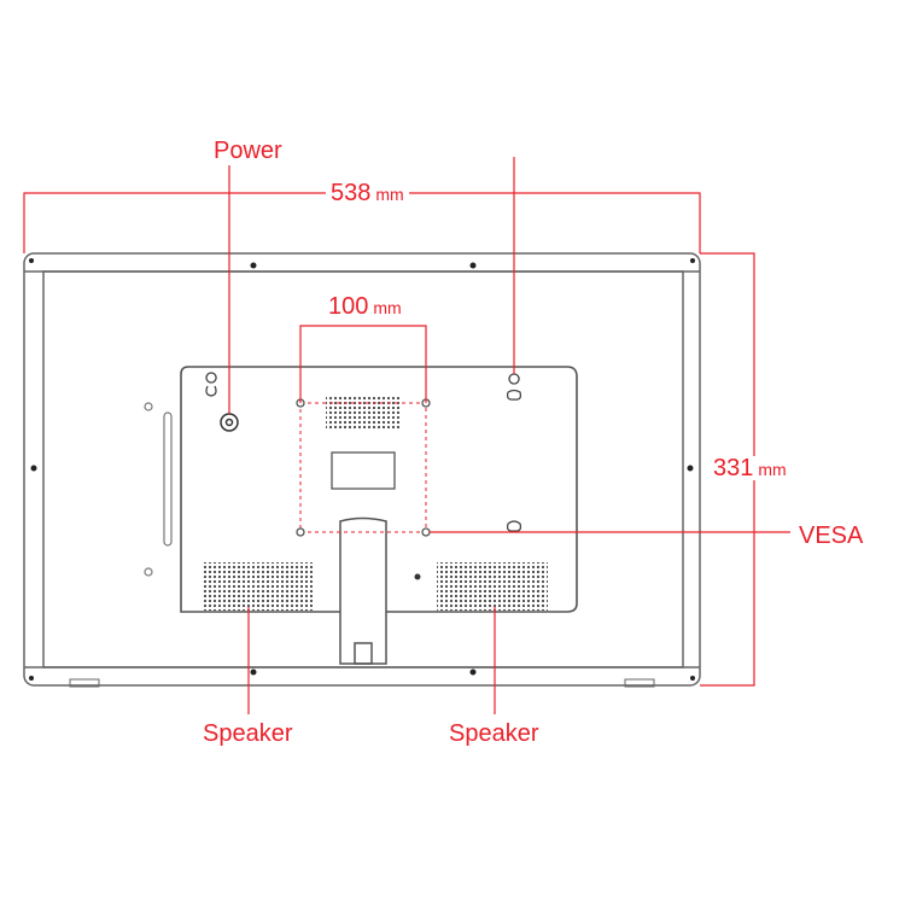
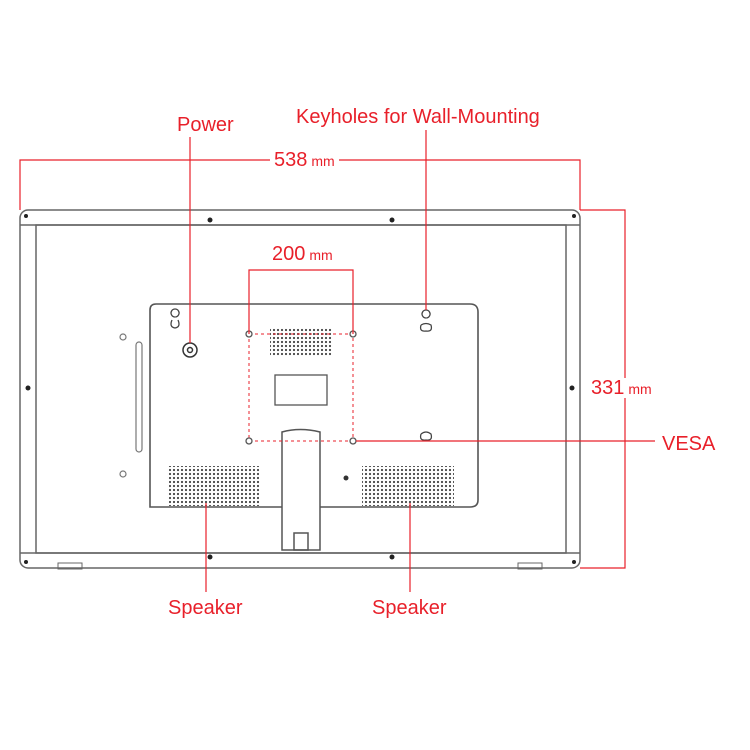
  Power
+ Keyholes for Wall-Mounting
  VESA
  Speaker
  Speaker
  538 mm
  331 mm
- 100 mm
+ 200 mm
